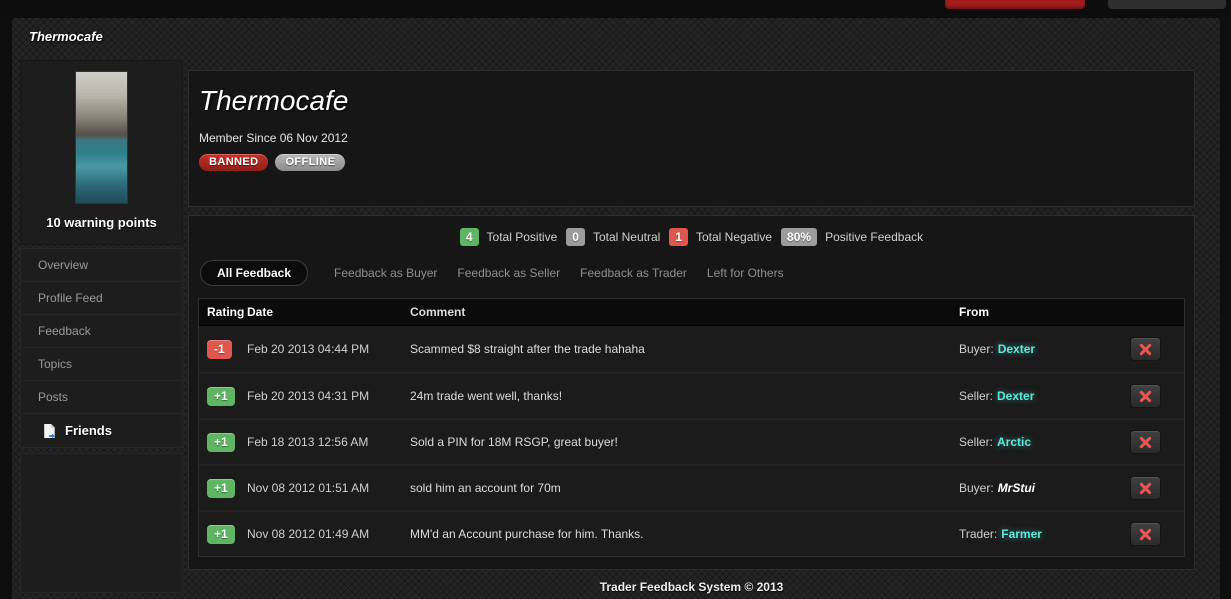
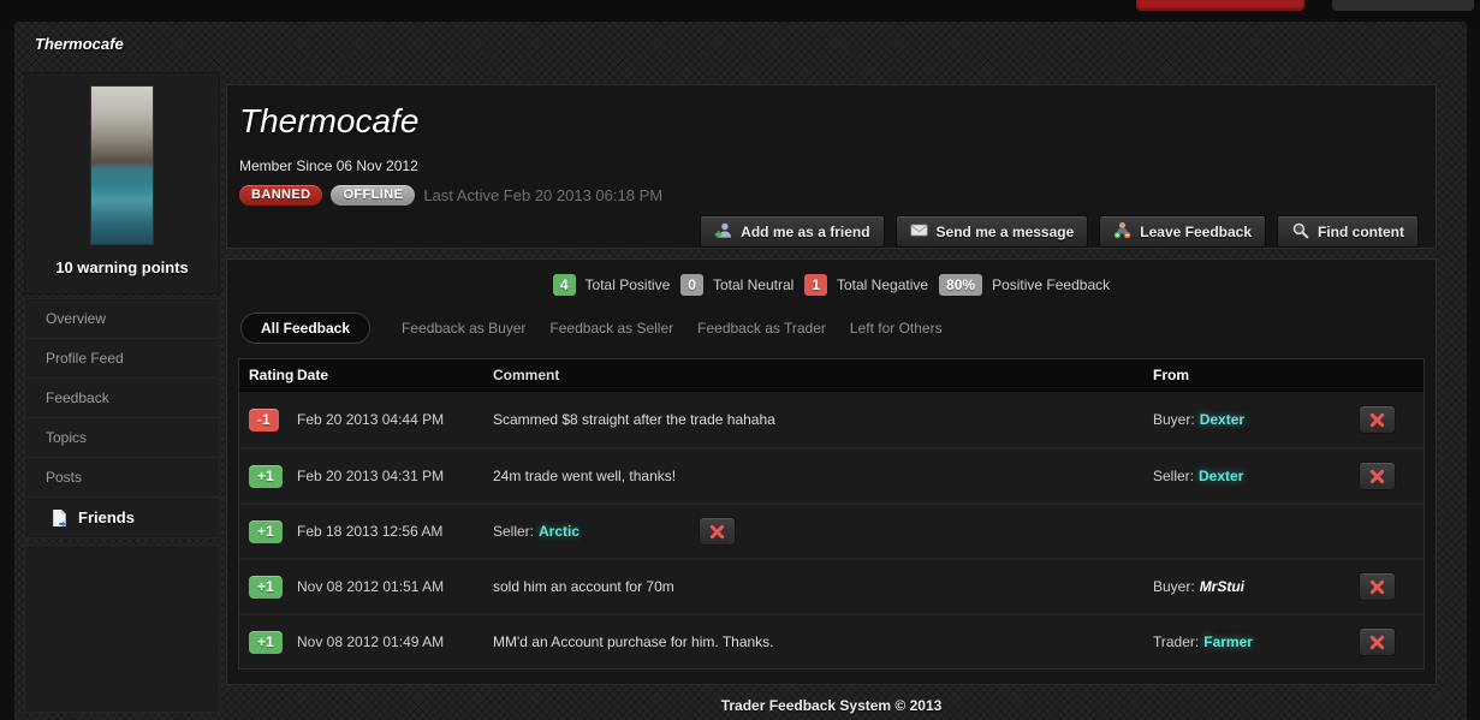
  Thermocafe
  10 warning points
  Overview
  Profile Feed
  Feedback
  Topics
  Posts
  Friends
  Thermocafe
  Member Since 06 Nov 2012
  BANNED
  OFFLINE
+ Last Active Feb 20 2013 06:18 PM
+ Add me as a friend
+ Send me a message
+ Leave Feedback
+ Find content
  4
  Total Positive
  0
  Total Neutral
  1
  Total Negative
  80%
  Positive Feedback
  All Feedback
  Feedback as Buyer
  Feedback as Seller
  Feedback as Trader
  Left for Others
  Rating
  Date
  Comment
  From
  -1
  Feb 20 2013 04:44 PM
  Scammed $8 straight after the trade hahaha
  Buyer: Dexter
  +1
  Feb 20 2013 04:31 PM
  24m trade went well, thanks!
  Seller: Dexter
  +1
  Feb 18 2013 12:56 AM
- Sold a PIN for 18M RSGP, great buyer!
  Seller: Arctic
  +1
  Nov 08 2012 01:51 AM
  sold him an account for 70m
  Buyer: MrStui
  +1
  Nov 08 2012 01:49 AM
  MM'd an Account purchase for him. Thanks.
  Trader: Farmer
  Trader Feedback System © 2013
